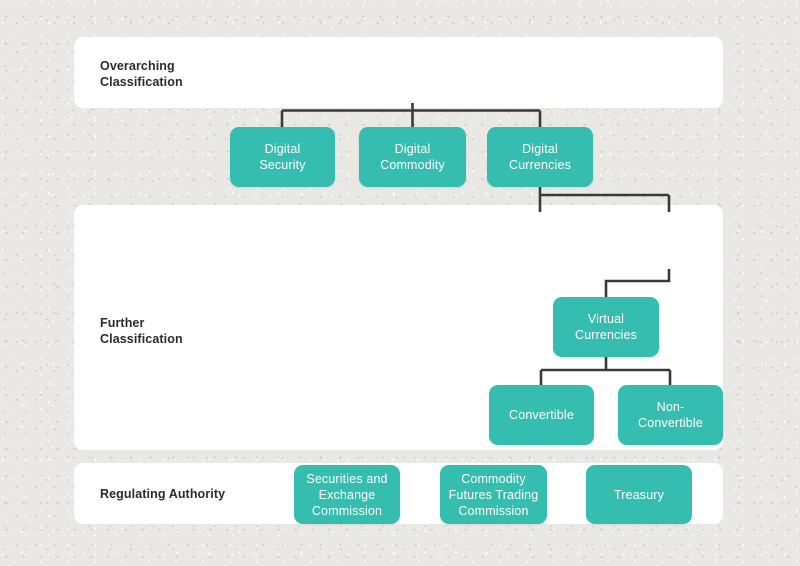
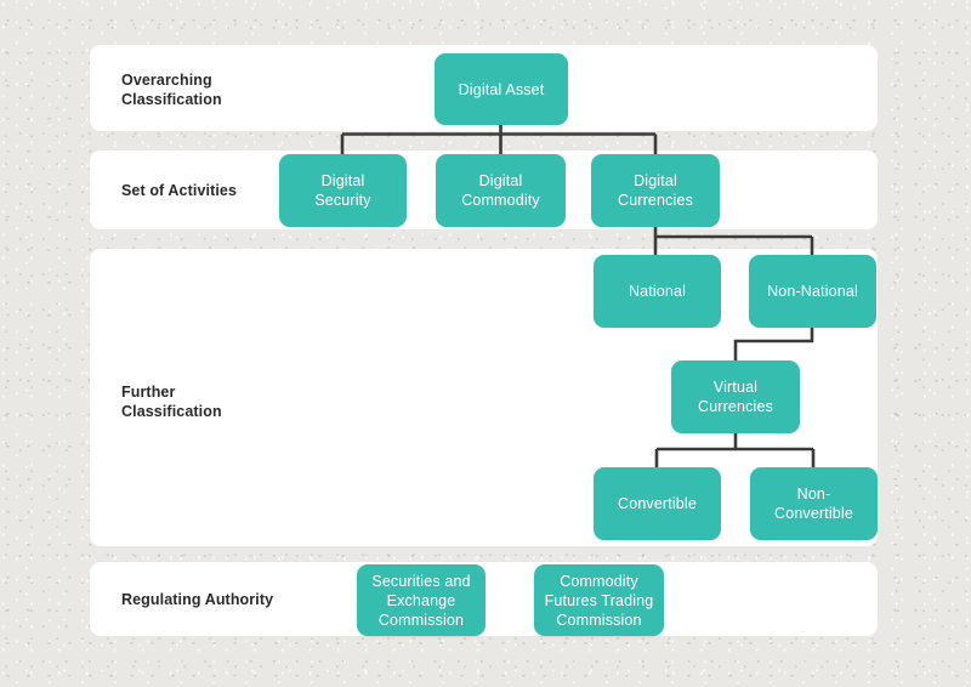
  Overarching
  Classification
+ Set of Activities
  Further
  Classification
  Regulating Authority
+ Digital Asset
  Digital
  Security
  Digital
  Commodity
  Digital
  Currencies
+ National
+ Non-National
  Virtual
  Currencies
  Convertible
  Non-
  Convertible
  Securities and
  Exchange
  Commission
  Commodity
  Futures Trading
  Commission
- Treasury
